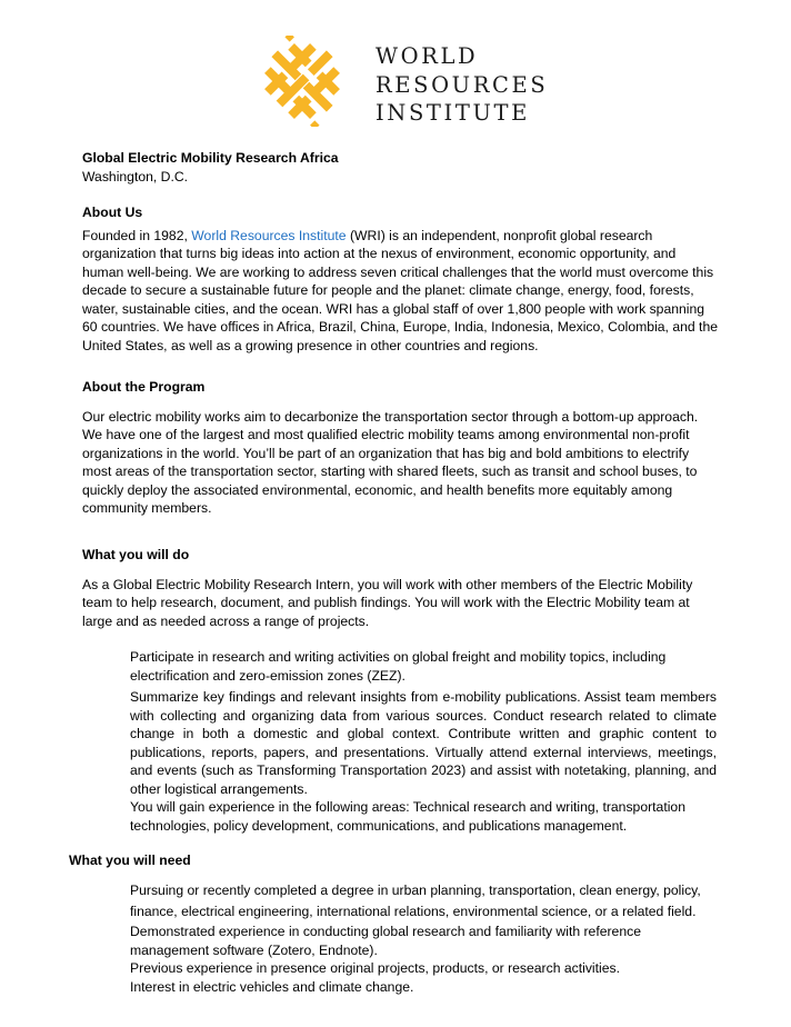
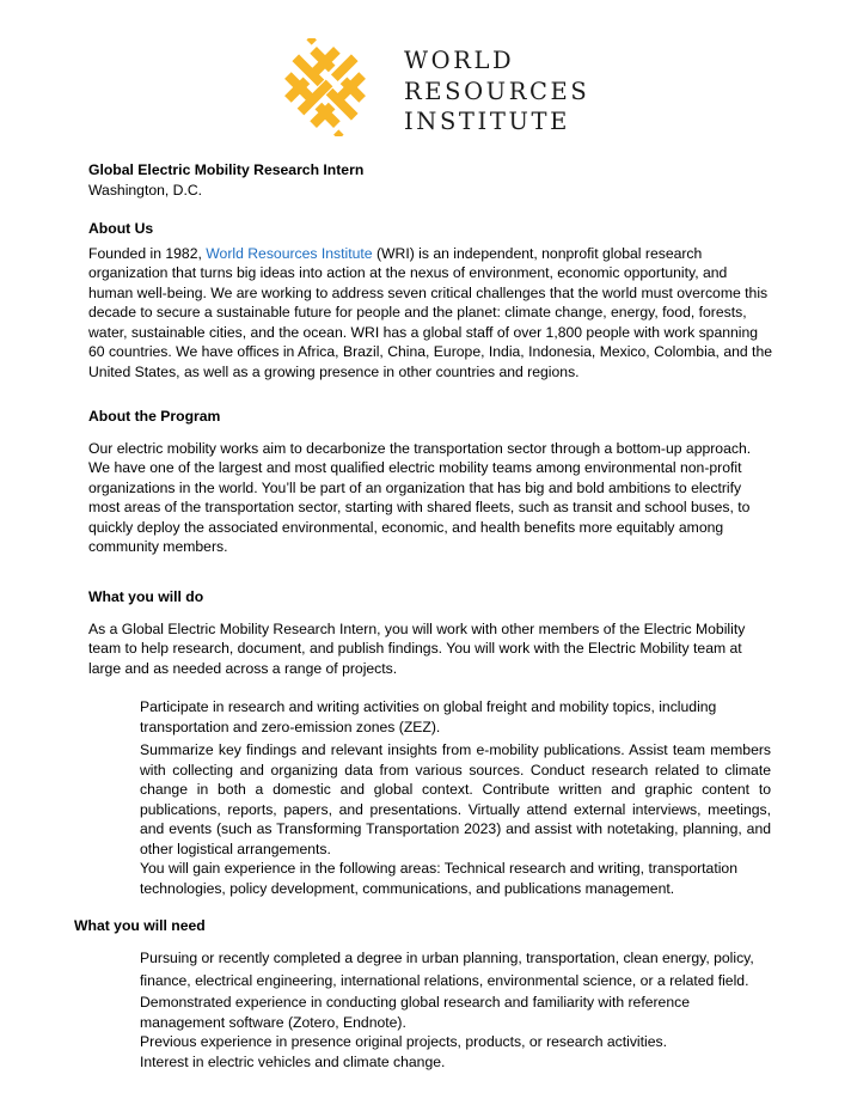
  WORLD
  RESOURCES
  INSTITUTE
- Global Electric Mobility Research Africa
+ Global Electric Mobility Research Intern
  Washington, D.C.
  About Us
  Founded in 1982, World Resources Institute (WRI) is an independent, nonprofit global research organization that turns big ideas into action at the nexus of environment, economic opportunity, and human well-being. We are working to address seven critical challenges that the world must overcome this decade to secure a sustainable future for people and the planet: climate change, energy, food, forests, water, sustainable cities, and the ocean. WRI has a global staff of over 1,800 people with work spanning 60 countries. We have offices in Africa, Brazil, China, Europe, India, Indonesia, Mexico, Colombia, and the United States, as well as a growing presence in other countries and regions.
  About the Program
  Our electric mobility works aim to decarbonize the transportation sector through a bottom-up approach. We have one of the largest and most qualified electric mobility teams among environmental non-profit organizations in the world. You’ll be part of an organization that has big and bold ambitions to electrify most areas of the transportation sector, starting with shared fleets, such as transit and school buses, to quickly deploy the associated environmental, economic, and health benefits more equitably among community members.
  What you will do
  As a Global Electric Mobility Research Intern, you will work with other members of the Electric Mobility team to help research, document, and publish findings. You will work with the Electric Mobility team at large and as needed across a range of projects.
- Participate in research and writing activities on global freight and mobility topics, including electrification and zero-emission zones (ZEZ).
+ Participate in research and writing activities on global freight and mobility topics, including transportation and zero-emission zones (ZEZ).
  Summarize key findings and relevant insights from e-mobility publications. Assist team members with collecting and organizing data from various sources. Conduct research related to climate change in both a domestic and global context. Contribute written and graphic content to publications, reports, papers, and presentations. Virtually attend external interviews, meetings, and events (such as Transforming Transportation 2023) and assist with notetaking, planning, and other logistical arrangements.
  You will gain experience in the following areas: Technical research and writing, transportation technologies, policy development, communications, and publications management.
  What you will need
  Pursuing or recently completed a degree in urban planning, transportation, clean energy, policy, finance, electrical engineering, international relations, environmental science, or a related field.
  Demonstrated experience in conducting global research and familiarity with reference management software (Zotero, Endnote).
  Previous experience in presence original projects, products, or research activities.
  Interest in electric vehicles and climate change.
